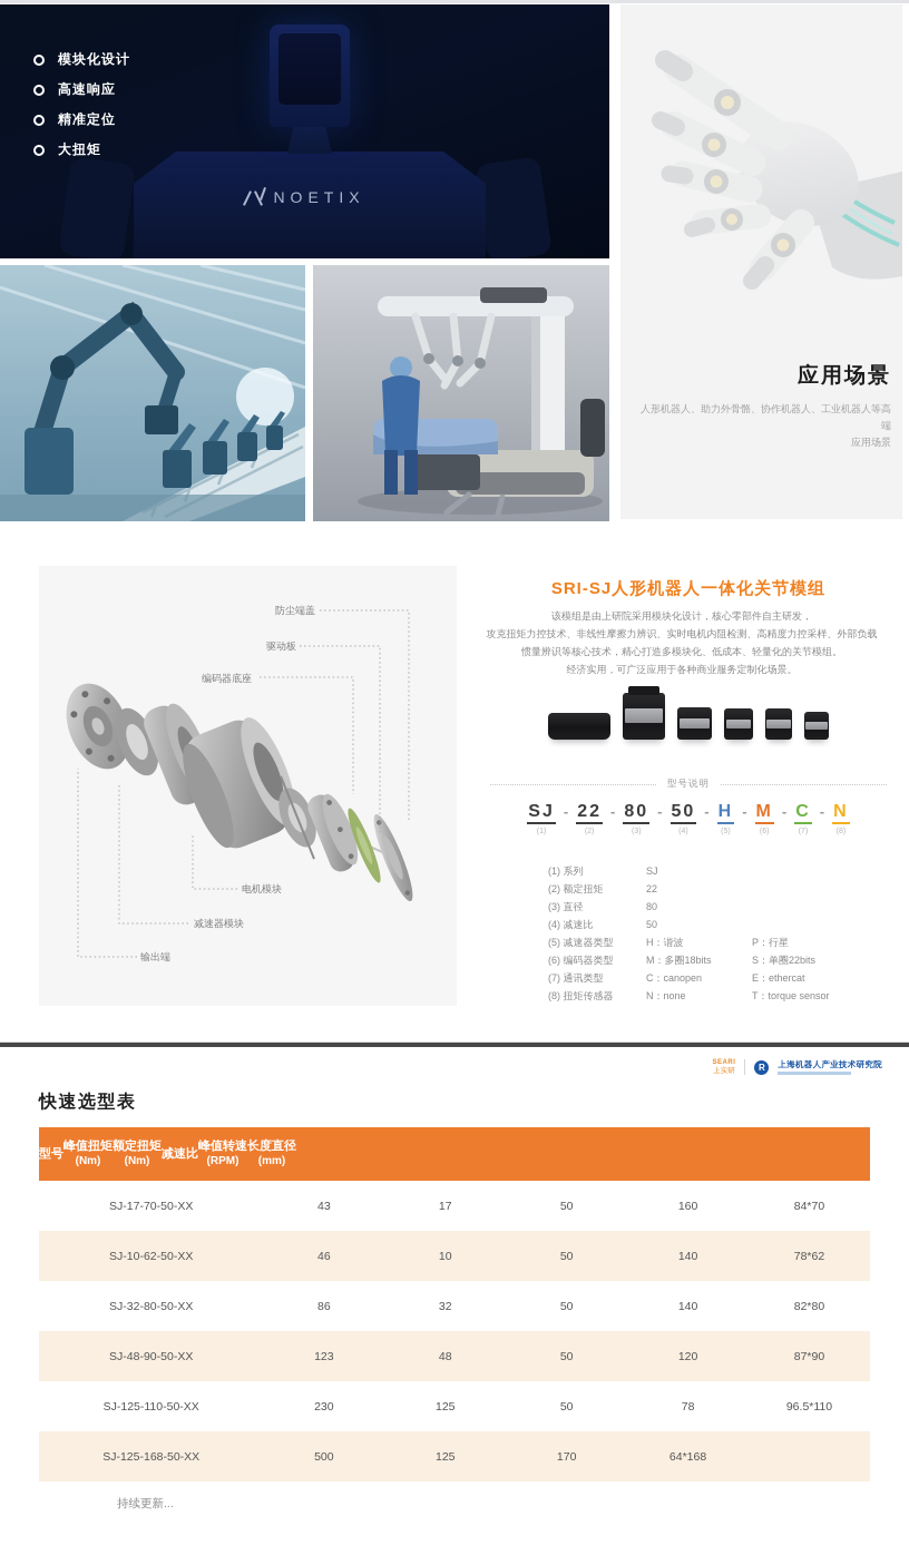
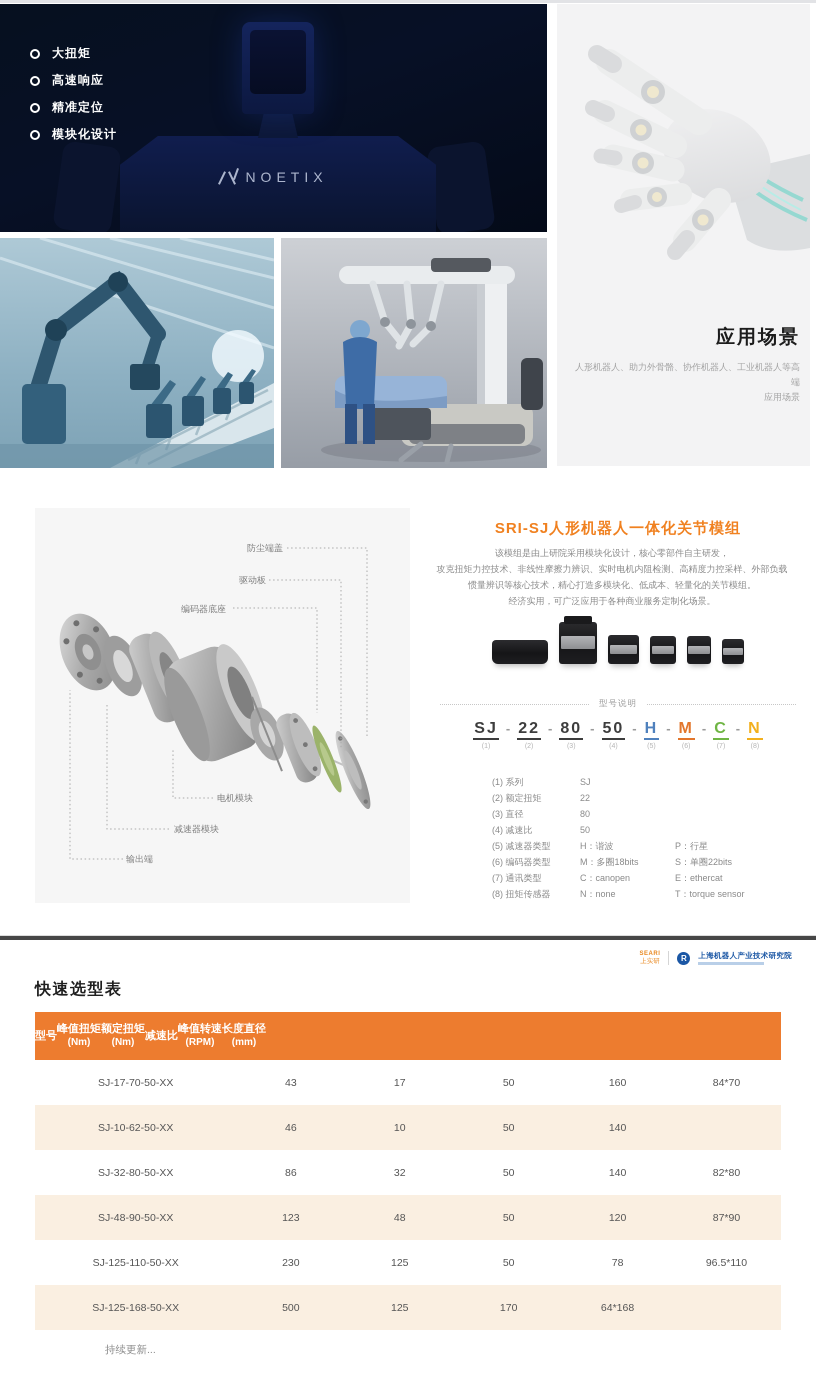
- 模块化设计
+ 大扭矩
  高速响应
  精准定位
- 大扭矩
+ 模块化设计
  NOETIX
  应用场景
  人形机器人、助力外骨骼、协作机器人、工业机器人等高端
  应用场景
  防尘端盖
  驱动板
  编码器底座
  电机模块
  减速器模块
  输出端
  SRI-SJ人形机器人一体化关节模组
  该模组是由上研院采用模块化设计，核心零部件自主研发，
  攻克扭矩力控技术、非线性摩擦力辨识、实时电机内阻检测、高精度力控采样、外部负载
  惯量辨识等核心技术，精心打造多模块化、低成本、轻量化的关节模组。
  经济实用，可广泛应用于各种商业服务定制化场景。
  型号说明
  SJ
  -
  22
  -
  80
  -
  50
  -
  H
  -
  M
  -
  C
  -
  N
  (1) 系列
  SJ
  (2) 额定扭矩
  22
  (3) 直径
  80
  (4) 减速比
  50
  (5) 减速器类型
  H：谐波
  P：行星
  (6) 编码器类型
  M：多圈18bits
  S：单圈22bits
  (7) 通讯类型
  C：canopen
  E：ethercat
  (8) 扭矩传感器
  N：none
  T：torque sensor
  R
  上海机器人产业技术研究院
  快速选型表
  型号
  峰值扭矩
  (Nm)
  额定扭矩
  (Nm)
  减速比
  峰值转速
  (RPM)
  长度直径
  (mm)
  SJ-17-70-50-XX
  43
  17
  50
  160
  84*70
  SJ-10-62-50-XX
  46
  10
  50
  140
- 78*62
  SJ-32-80-50-XX
  86
  32
  50
  140
  82*80
  SJ-48-90-50-XX
  123
  48
  50
  120
  87*90
  SJ-125-110-50-XX
  230
  125
  50
  78
  96.5*110
  SJ-125-168-50-XX
  500
  125
  170
  64*168
  持续更新...
